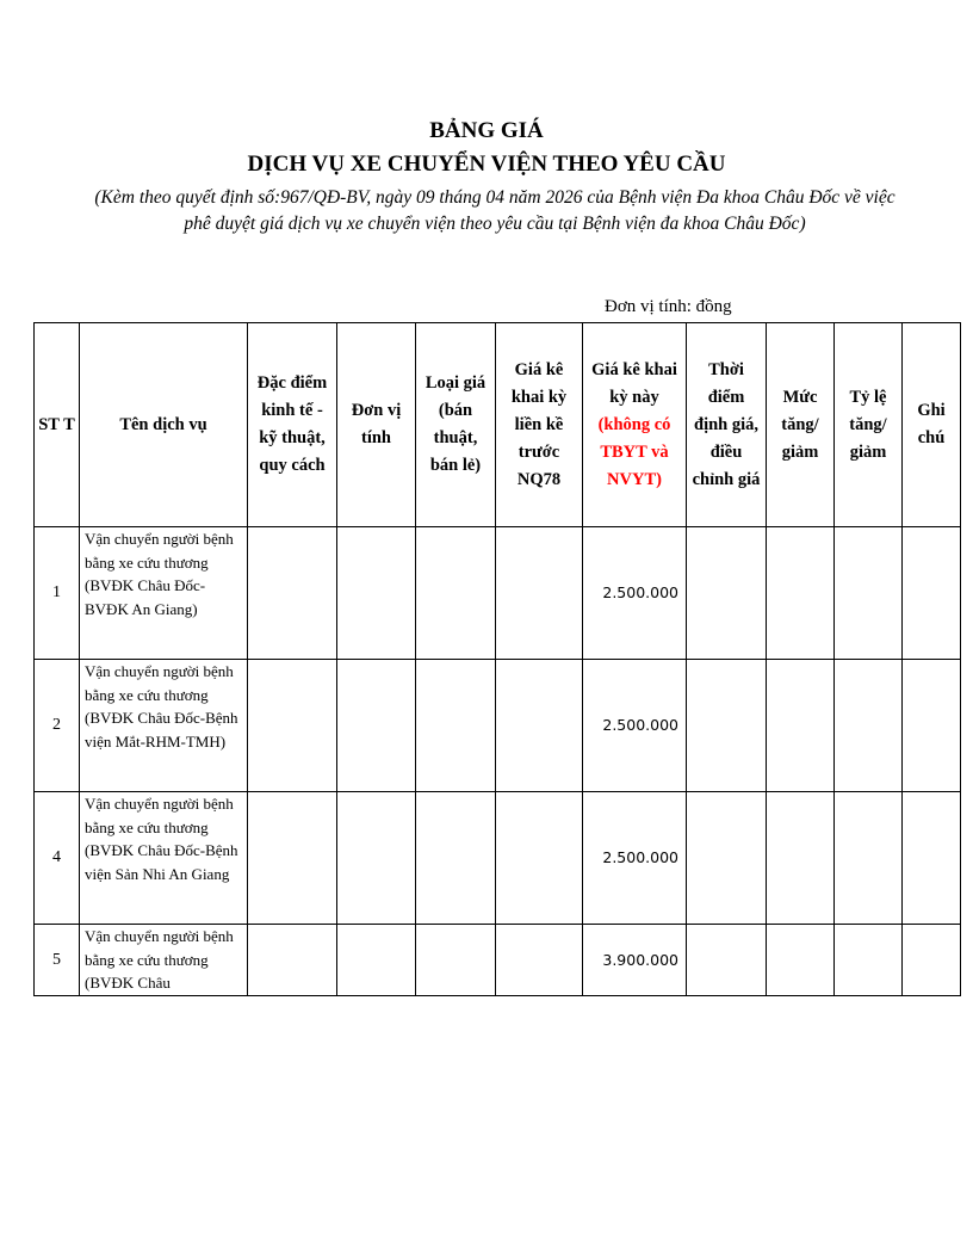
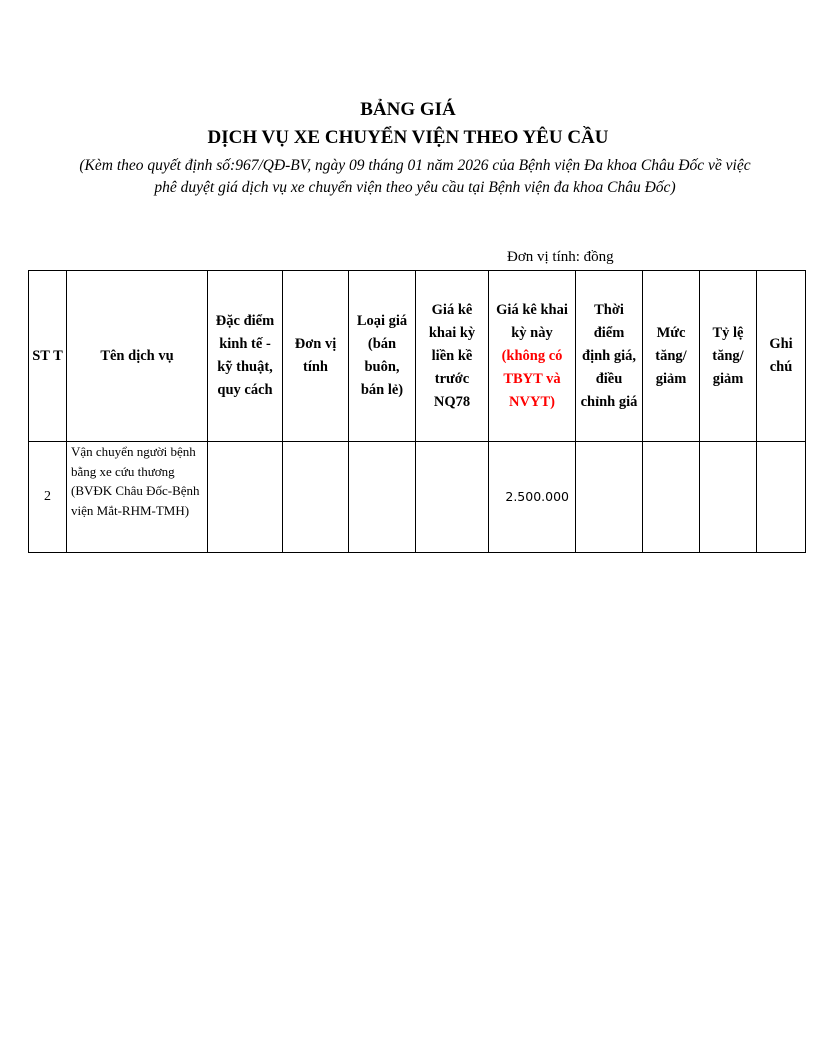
  BẢNG GIÁ
  DỊCH VỤ XE CHUYỂN VIỆN THEO YÊU CẦU
- (Kèm theo quyết định số:967/QĐ-BV, ngày 09 tháng 04 năm 2026 của Bệnh viện Đa khoa Châu Đốc về việc phê duyệt giá dịch vụ xe chuyển viện theo yêu cầu tại Bệnh viện đa khoa Châu Đốc)
+ (Kèm theo quyết định số:967/QĐ-BV, ngày 09 tháng 01 năm 2026 của Bệnh viện Đa khoa Châu Đốc về việc phê duyệt giá dịch vụ xe chuyển viện theo yêu cầu tại Bệnh viện đa khoa Châu Đốc)
  Đơn vị tính: đồng
- ST T	Tên dịch vụ	Đặc điểm kinh tế - kỹ thuật, quy cách	Đơn vị tính	Loại giá (bán thuật, bán lẻ)	Giá kê khai kỳ liền kề trước NQ78	Giá kê khai kỳ này (không có TBYT và NVYT)	Thời điểm định giá, điều chỉnh giá	Mức tăng/ giảm	Tỷ lệ tăng/ giảm	Ghi chú
+ ST T	Tên dịch vụ	Đặc điểm kinh tế - kỹ thuật, quy cách	Đơn vị tính	Loại giá (bán buôn, bán lẻ)	Giá kê khai kỳ liền kề trước NQ78	Giá kê khai kỳ này (không có TBYT và NVYT)	Thời điểm định giá, điều chỉnh giá	Mức tăng/ giảm	Tỷ lệ tăng/ giảm	Ghi chú
- 1	Vận chuyển người bệnh bằng xe cứu thương (BVĐK Châu Đốc-BVĐK An Giang)					2.500.000
  2	Vận chuyển người bệnh bằng xe cứu thương (BVĐK Châu Đốc-Bệnh viện Mắt-RHM-TMH)					2.500.000
- 4	Vận chuyển người bệnh bằng xe cứu thương (BVĐK Châu Đốc-Bệnh viện Sản Nhi An Giang					2.500.000
- 5	Vận chuyển người bệnh bằng xe cứu thương (BVĐK Châu					3.900.000
